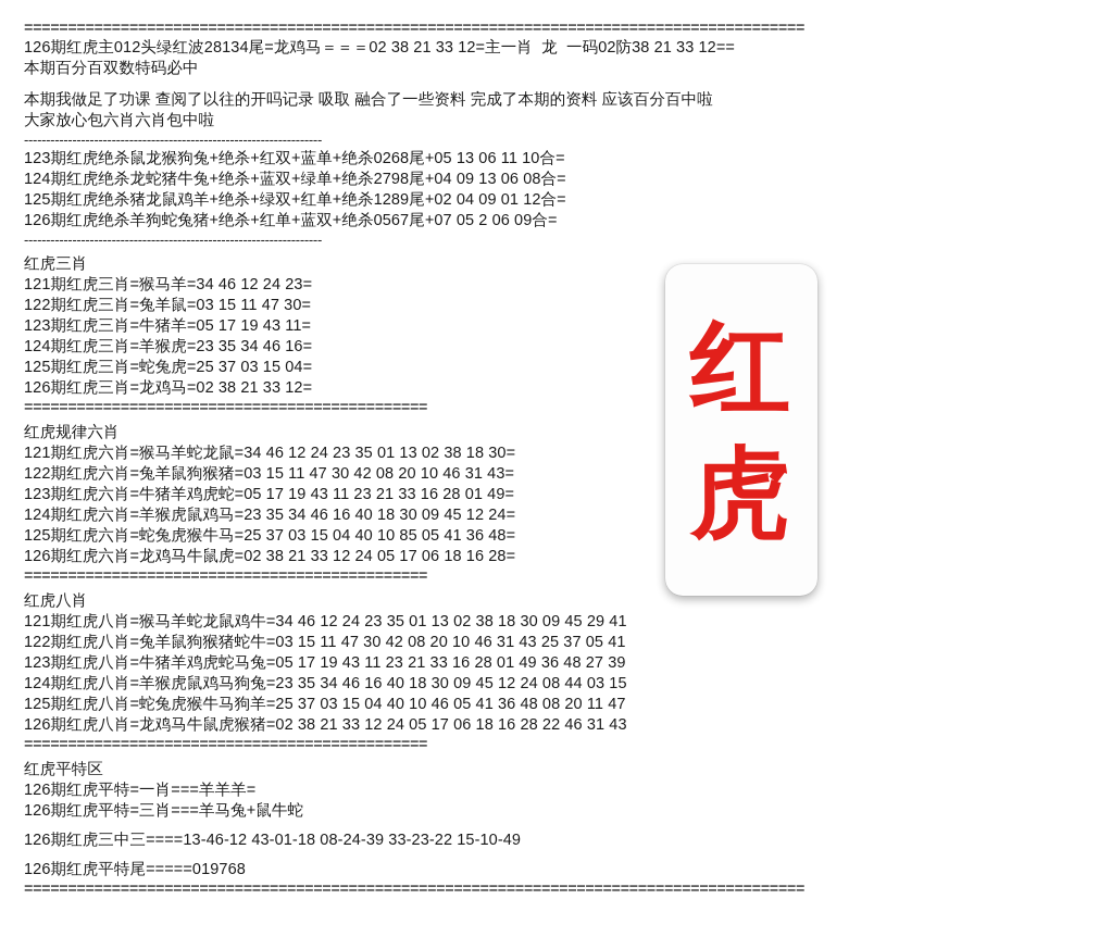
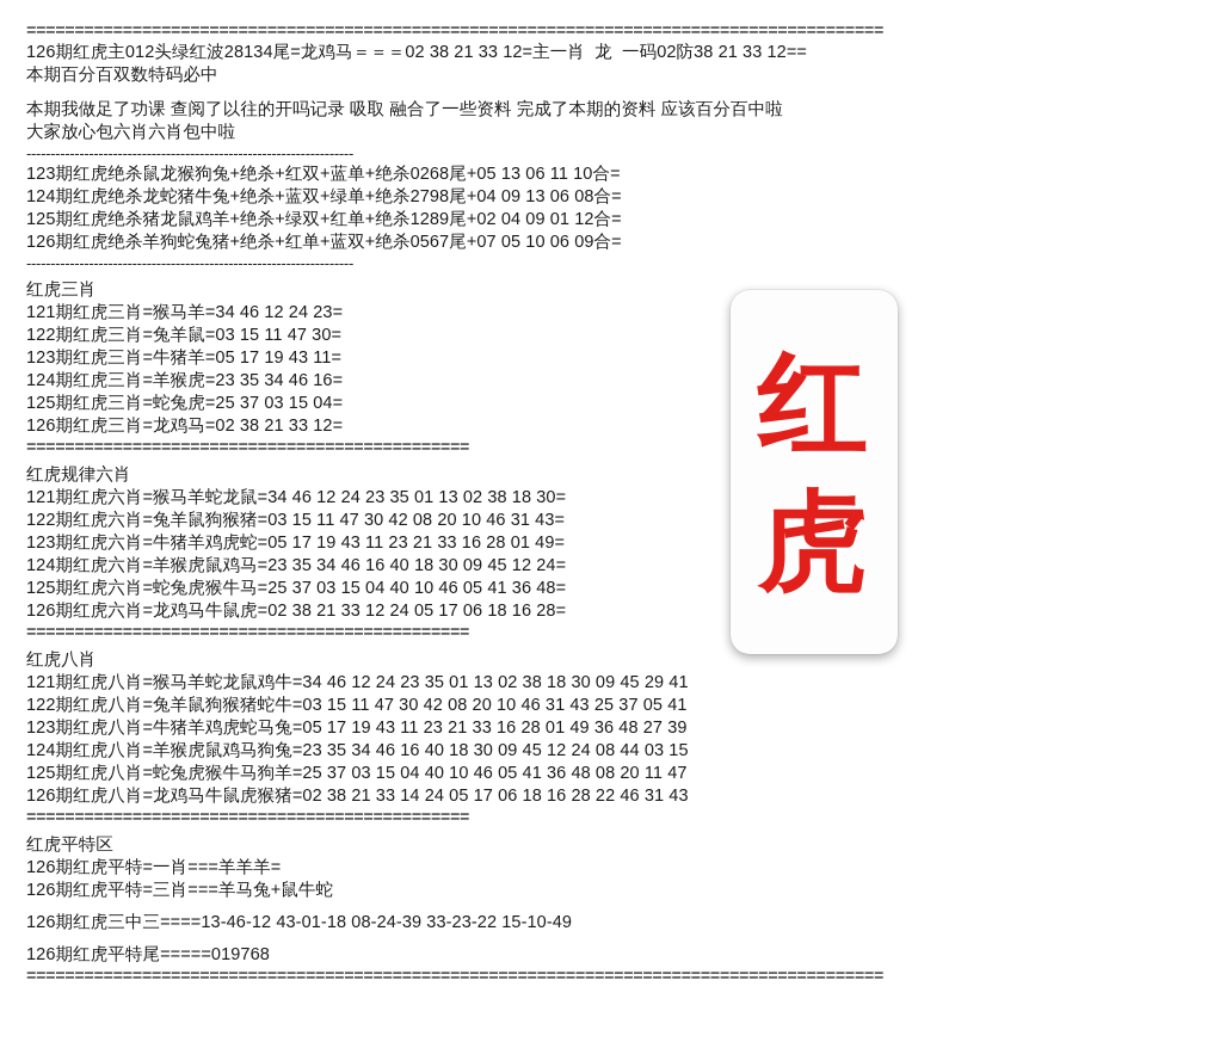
  红
  虎
  =========================================================================================
  126期红虎主012头绿红波28134尾=龙鸡马＝＝＝02 38 21 33 12=主一肖 龙 一码02防38 21 33 12==
  本期百分百双数特码必中
  本期我做足了功课 查阅了以往的开吗记录 吸取 融合了一些资料 完成了本期的资料 应该百分百中啦
  大家放心包六肖六肖包中啦
  --------------------------------------------------------------------
  123期红虎绝杀鼠龙猴狗兔+绝杀+红双+蓝单+绝杀0268尾+05 13 06 11 10合=
  124期红虎绝杀龙蛇猪牛兔+绝杀+蓝双+绿单+绝杀2798尾+04 09 13 06 08合=
  125期红虎绝杀猪龙鼠鸡羊+绝杀+绿双+红单+绝杀1289尾+02 04 09 01 12合=
- 126期红虎绝杀羊狗蛇兔猪+绝杀+红单+蓝双+绝杀0567尾+07 05 2 06 09合=
+ 126期红虎绝杀羊狗蛇兔猪+绝杀+红单+蓝双+绝杀0567尾+07 05 10 06 09合=
  --------------------------------------------------------------------
  红虎三肖
  121期红虎三肖=猴马羊=34 46 12 24 23=
  122期红虎三肖=兔羊鼠=03 15 11 47 30=
  123期红虎三肖=牛猪羊=05 17 19 43 11=
  124期红虎三肖=羊猴虎=23 35 34 46 16=
  125期红虎三肖=蛇兔虎=25 37 03 15 04=
  126期红虎三肖=龙鸡马=02 38 21 33 12=
  ==============================================
  红虎规律六肖
  121期红虎六肖=猴马羊蛇龙鼠=34 46 12 24 23 35 01 13 02 38 18 30=
  122期红虎六肖=兔羊鼠狗猴猪=03 15 11 47 30 42 08 20 10 46 31 43=
  123期红虎六肖=牛猪羊鸡虎蛇=05 17 19 43 11 23 21 33 16 28 01 49=
  124期红虎六肖=羊猴虎鼠鸡马=23 35 34 46 16 40 18 30 09 45 12 24=
- 125期红虎六肖=蛇兔虎猴牛马=25 37 03 15 04 40 10 85 05 41 36 48=
+ 125期红虎六肖=蛇兔虎猴牛马=25 37 03 15 04 40 10 46 05 41 36 48=
  126期红虎六肖=龙鸡马牛鼠虎=02 38 21 33 12 24 05 17 06 18 16 28=
  ==============================================
  红虎八肖
  121期红虎八肖=猴马羊蛇龙鼠鸡牛=34 46 12 24 23 35 01 13 02 38 18 30 09 45 29 41
  122期红虎八肖=兔羊鼠狗猴猪蛇牛=03 15 11 47 30 42 08 20 10 46 31 43 25 37 05 41
  123期红虎八肖=牛猪羊鸡虎蛇马兔=05 17 19 43 11 23 21 33 16 28 01 49 36 48 27 39
  124期红虎八肖=羊猴虎鼠鸡马狗兔=23 35 34 46 16 40 18 30 09 45 12 24 08 44 03 15
  125期红虎八肖=蛇兔虎猴牛马狗羊=25 37 03 15 04 40 10 46 05 41 36 48 08 20 11 47
- 126期红虎八肖=龙鸡马牛鼠虎猴猪=02 38 21 33 12 24 05 17 06 18 16 28 22 46 31 43
+ 126期红虎八肖=龙鸡马牛鼠虎猴猪=02 38 21 33 14 24 05 17 06 18 16 28 22 46 31 43
  ==============================================
  红虎平特区
  126期红虎平特=一肖===羊羊羊=
  126期红虎平特=三肖===羊马兔+鼠牛蛇
  126期红虎三中三====13-46-12 43-01-18 08-24-39 33-23-22 15-10-49
  126期红虎平特尾=====019768
  =========================================================================================
